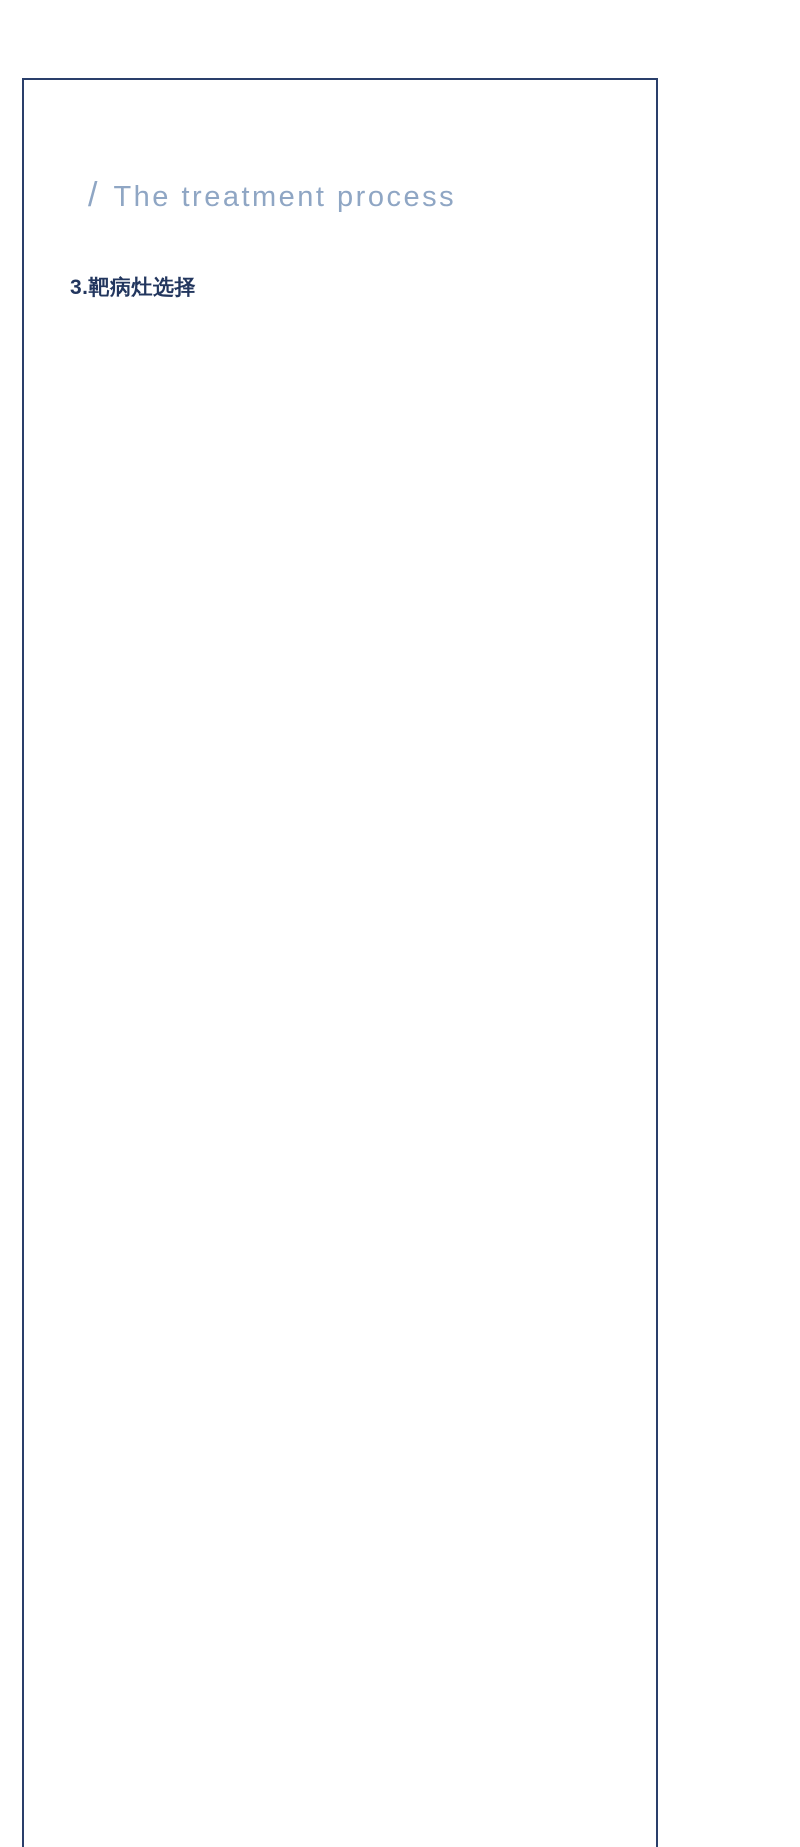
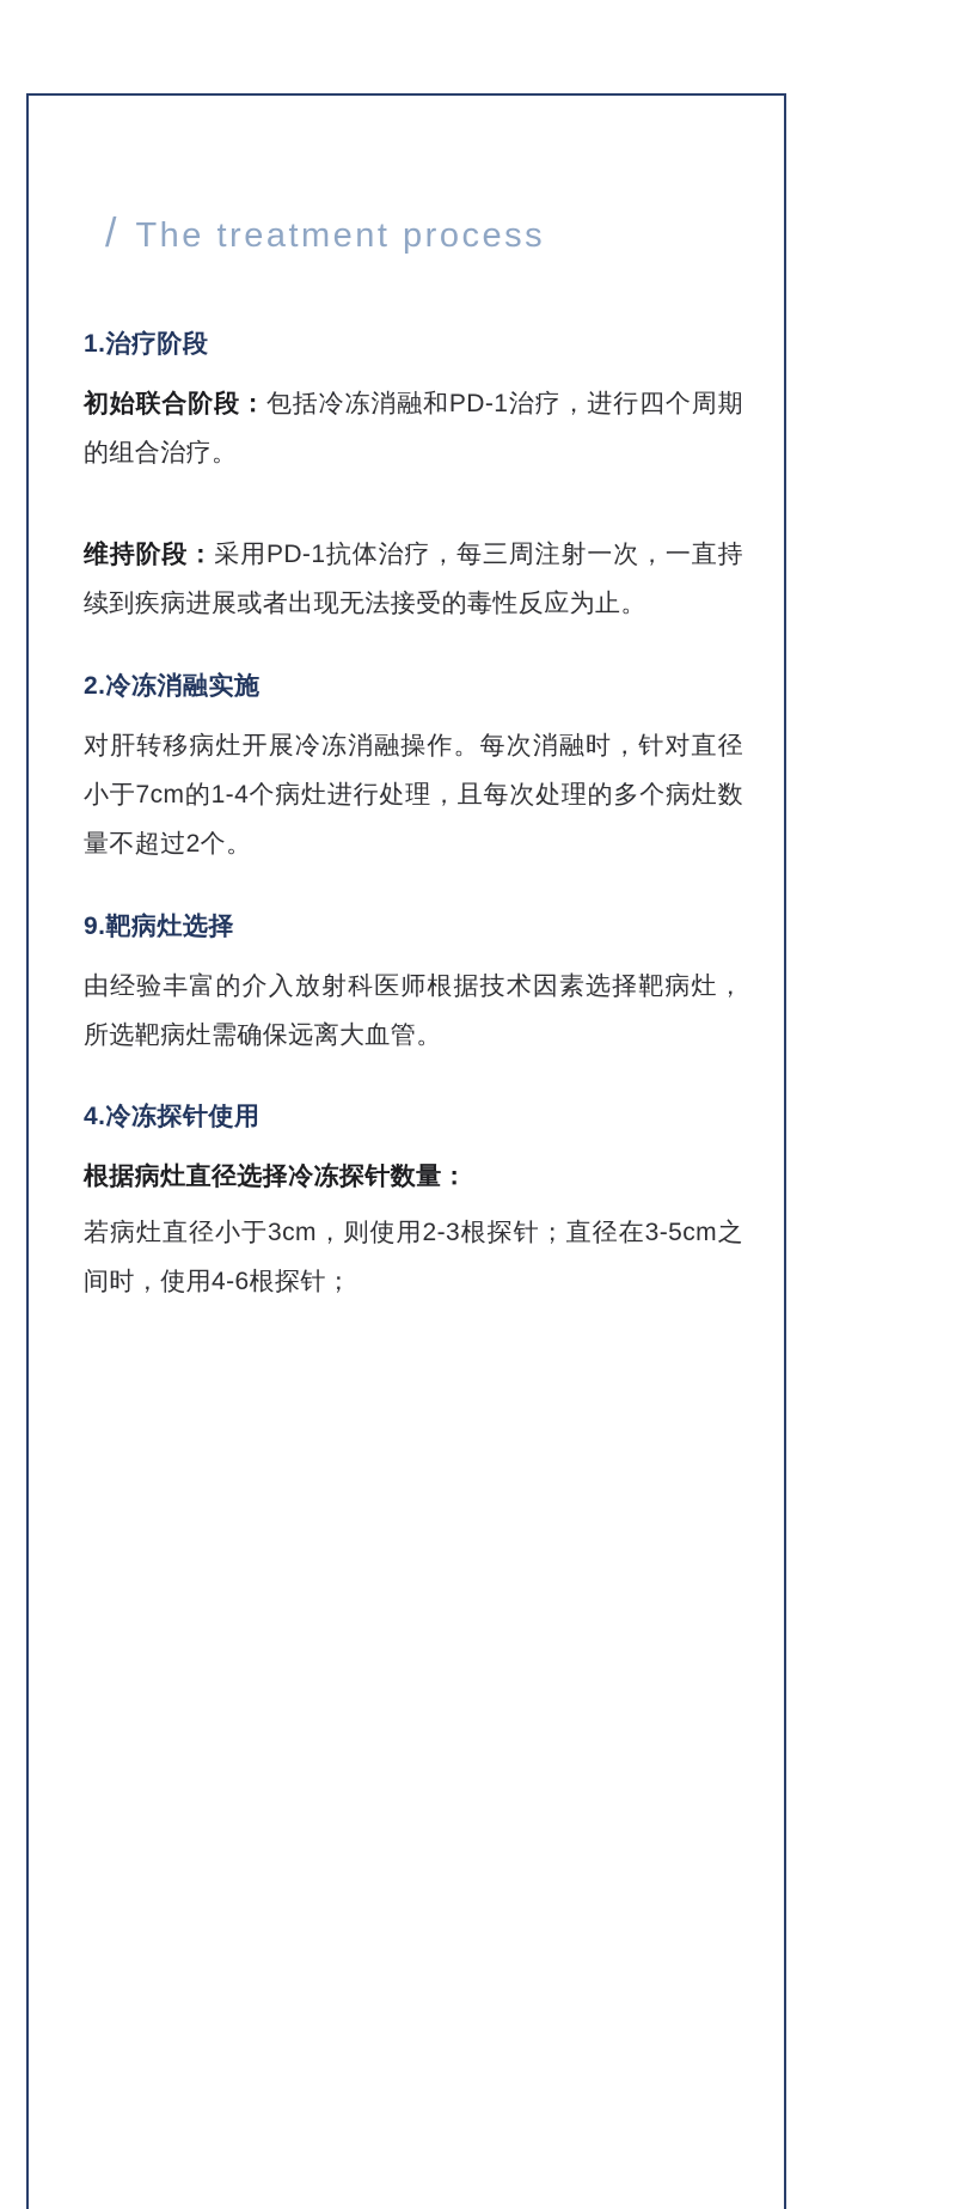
  /
  The treatment process
+ 1.治疗阶段
+ 初始联合阶段：包括冷冻消融和PD-1治疗，进行四个周期的组合治疗。
+ 维持阶段：采用PD-1抗体治疗，每三周注射一次，一直持续到疾病进展或者出现无法接受的毒性反应为止。
+ 2.冷冻消融实施
+ 对肝转移病灶开展冷冻消融操作。每次消融时，针对直径小于7cm的1-4个病灶进行处理，且每次处理的多个病灶数量不超过2个。
- 3.靶病灶选择
+ 9.靶病灶选择
+ 由经验丰富的介入放射科医师根据技术因素选择靶病灶，所选靶病灶需确保远离大血管。
+ 4.冷冻探针使用
+ 根据病灶直径选择冷冻探针数量：
+ 若病灶直径小于3cm，则使用2-3根探针；直径在3-5cm之间时，使用4-6根探针；
